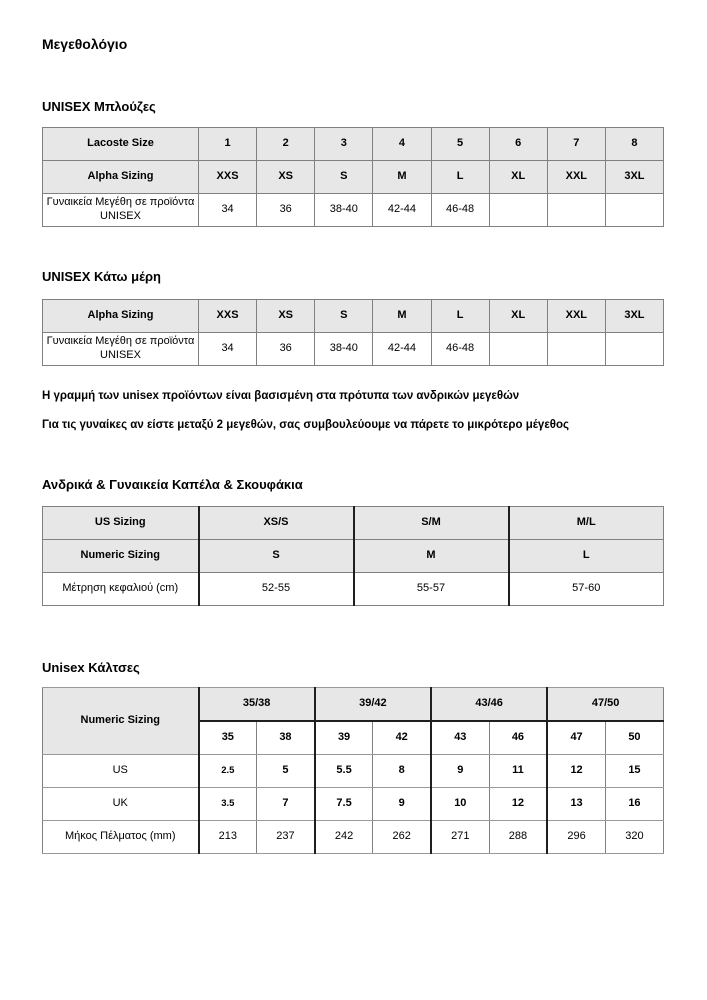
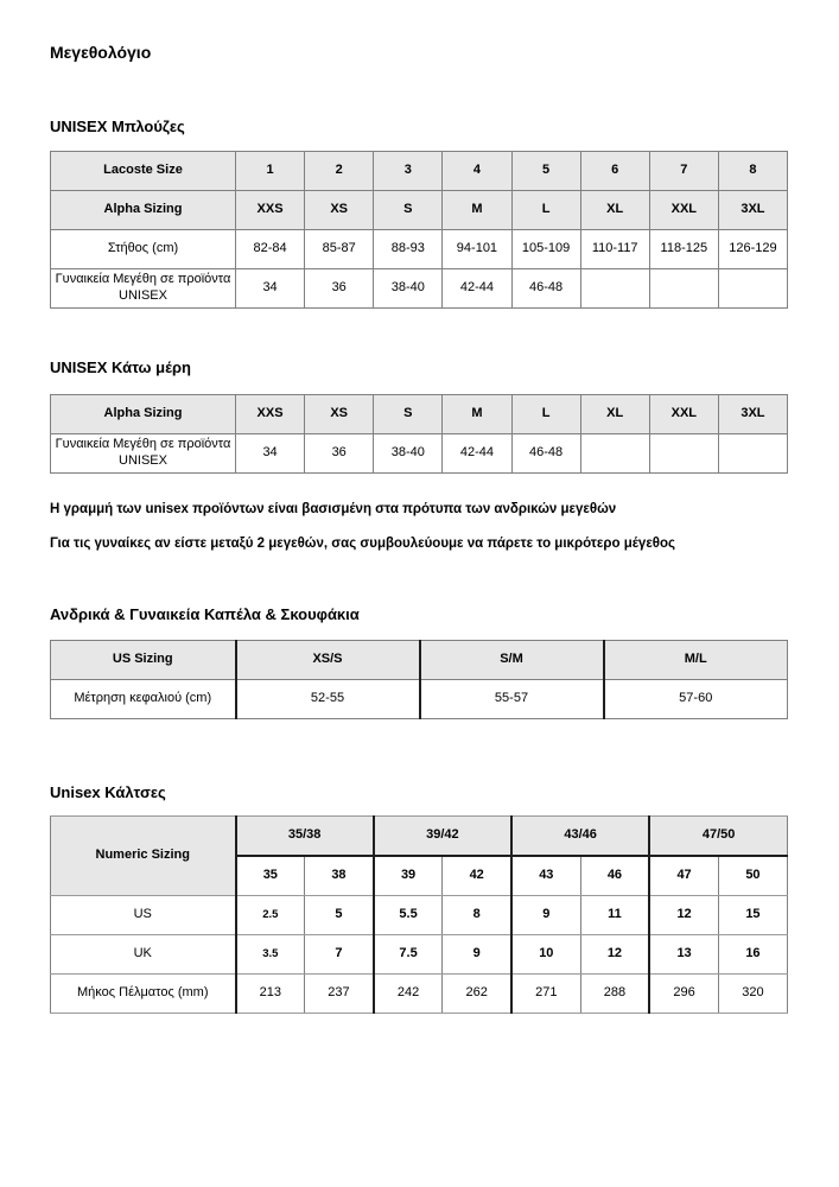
  Μεγεθολόγιο
  UNISEX Μπλούζες
  Lacoste Size	1	2	3	4	5	6	7	8
  Alpha Sizing	XXS	XS	S	M	L	XL	XXL	3XL
+ Στήθος (cm)	82-84	85-87	88-93	94-101	105-109	110-117	118-125	126-129
  Γυναικεία Μεγέθη σε προϊόντα UNISEX	34	36	38-40	42-44	46-48
  UNISEX Κάτω μέρη
  Alpha Sizing	XXS	XS	S	M	L	XL	XXL	3XL
  Γυναικεία Μεγέθη σε προϊόντα UNISEX	34	36	38-40	42-44	46-48
  Η γραμμή των unisex προϊόντων είναι βασισμένη στα πρότυπα των ανδρικών μεγεθών
  Για τις γυναίκες αν είστε μεταξύ 2 μεγεθών, σας συμβουλεύουμε να πάρετε το μικρότερο μέγεθος
  Ανδρικά & Γυναικεία Καπέλα & Σκουφάκια
  US Sizing	XS/S	S/M	M/L
- Numeric Sizing	S	M	L
  Μέτρηση κεφαλιού (cm)	52-55	55-57	57-60
  Unisex Κάλτσες
  Numeric Sizing	35/38	39/42	43/46	47/50
  35	38	39	42	43	46	47	50
  US	2.5	5	5.5	8	9	11	12	15
  UK	3.5	7	7.5	9	10	12	13	16
  Μήκος Πέλματος (mm)	213	237	242	262	271	288	296	320
